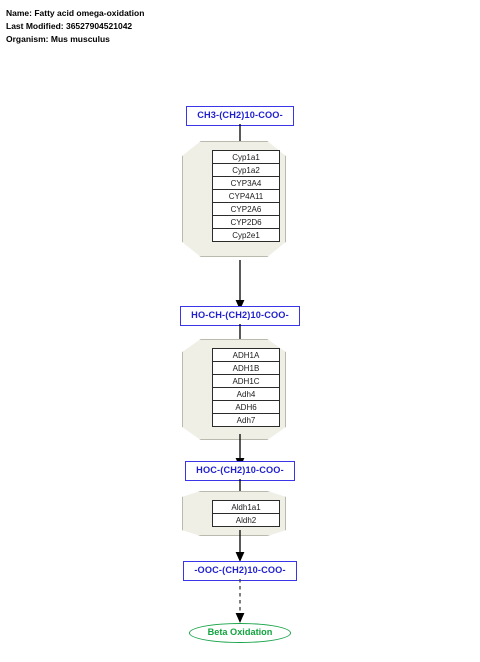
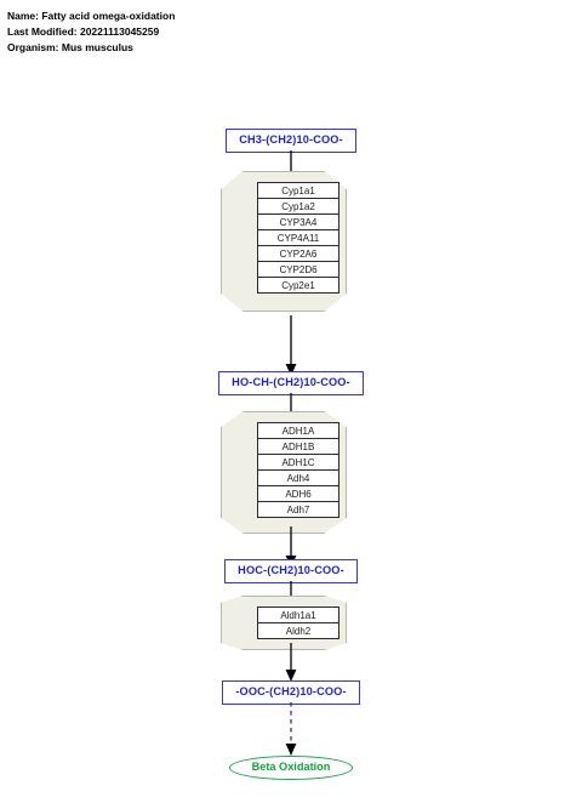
  Name: Fatty acid omega-oxidation
- Last Modified: 36527904521042
+ Last Modified: 20221113045259
  Organism: Mus musculus
  CH3-(CH2)10-COO-
  Cyp1a1
  Cyp1a2
  CYP3A4
  CYP4A11
  CYP2A6
  CYP2D6
  Cyp2e1
  HO-CH-(CH2)10-COO-
  ADH1A
  ADH1B
  ADH1C
  Adh4
  ADH6
  Adh7
  HOC-(CH2)10-COO-
  Aldh1a1
  Aldh2
  -OOC-(CH2)10-COO-
  Beta Oxidation
